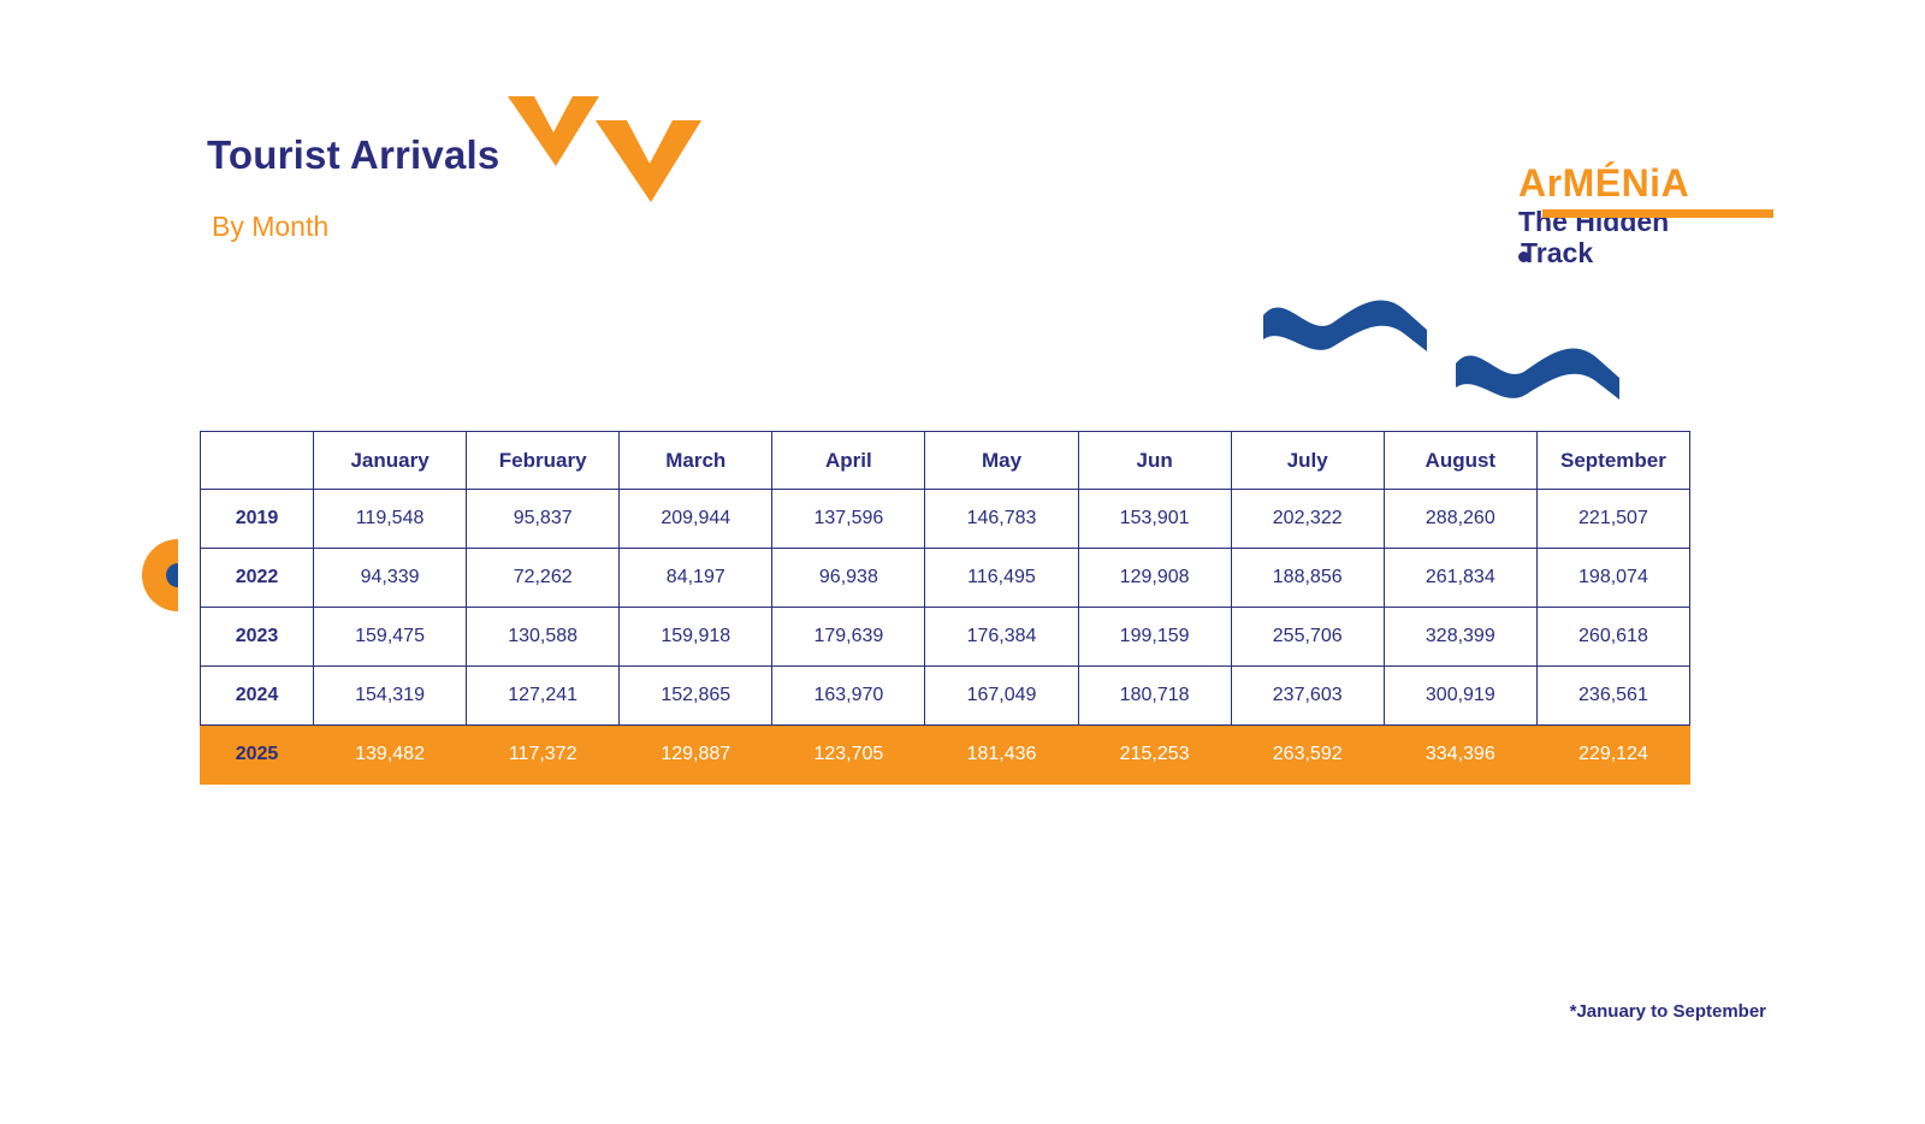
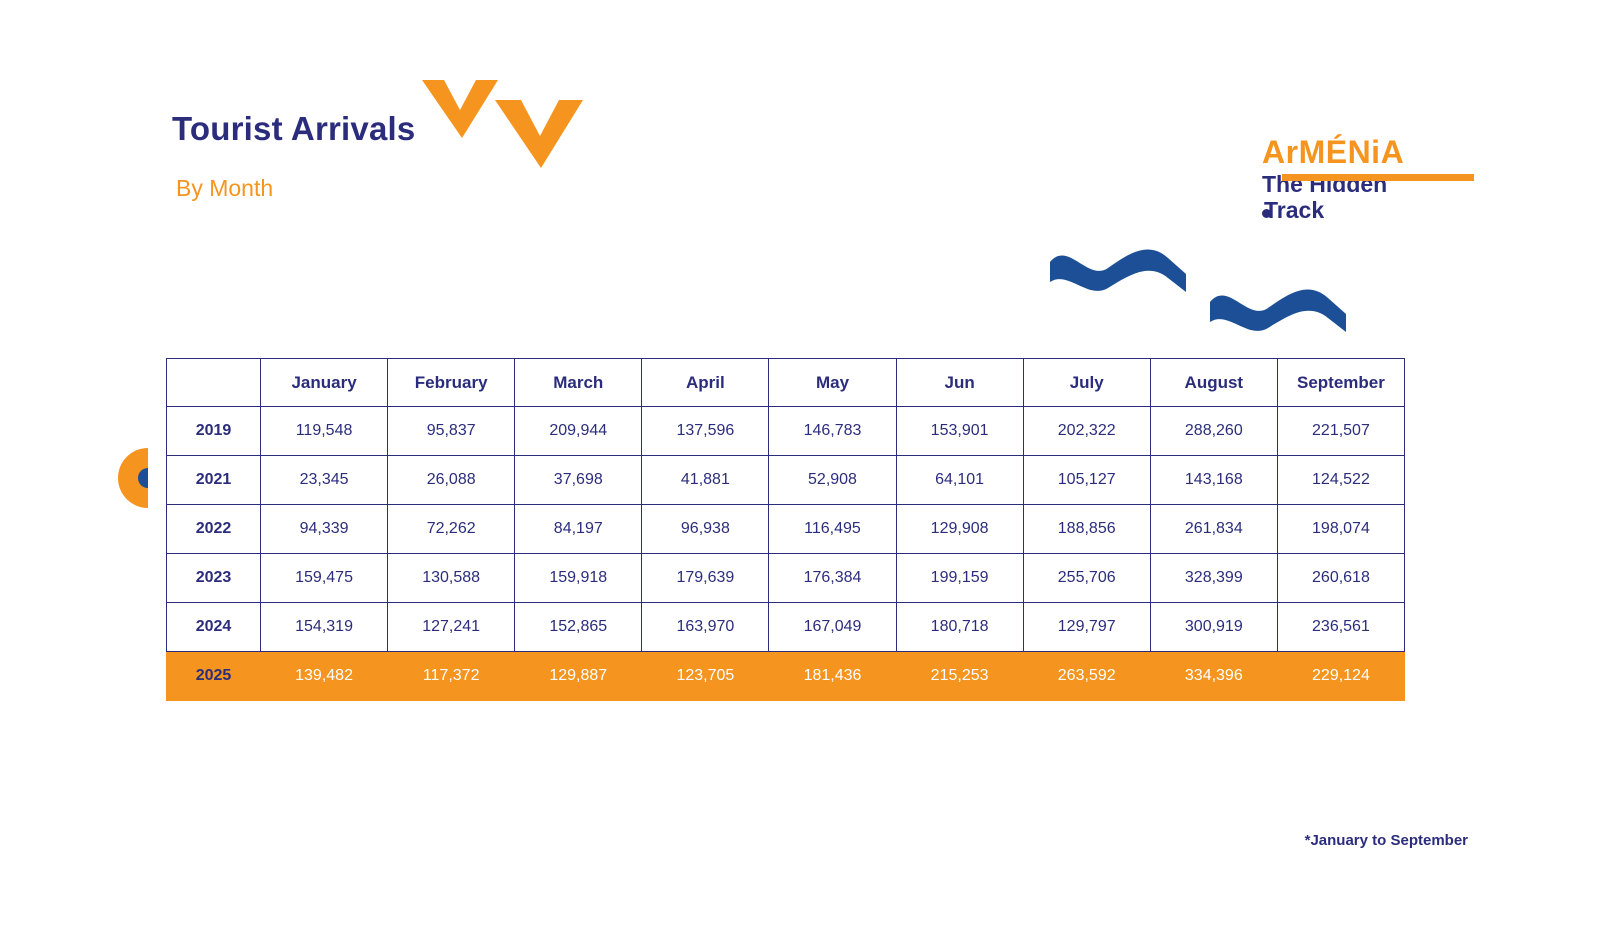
  Tourist Arrivals
  By Month
  ArMÉNiA
  The Hidden
  rack
  	January	February	March	April	May	Jun	July	August	September
  2019	119,548	95,837	209,944	137,596	146,783	153,901	202,322	288,260	221,507
+ 2021	23,345	26,088	37,698	41,881	52,908	64,101	105,127	143,168	124,522
  2022	94,339	72,262	84,197	96,938	116,495	129,908	188,856	261,834	198,074
  2023	159,475	130,588	159,918	179,639	176,384	199,159	255,706	328,399	260,618
- 2024	154,319	127,241	152,865	163,970	167,049	180,718	237,603	300,919	236,561
+ 2024	154,319	127,241	152,865	163,970	167,049	180,718	129,797	300,919	236,561
  2025	139,482	117,372	129,887	123,705	181,436	215,253	263,592	334,396	229,124
  *January to September
